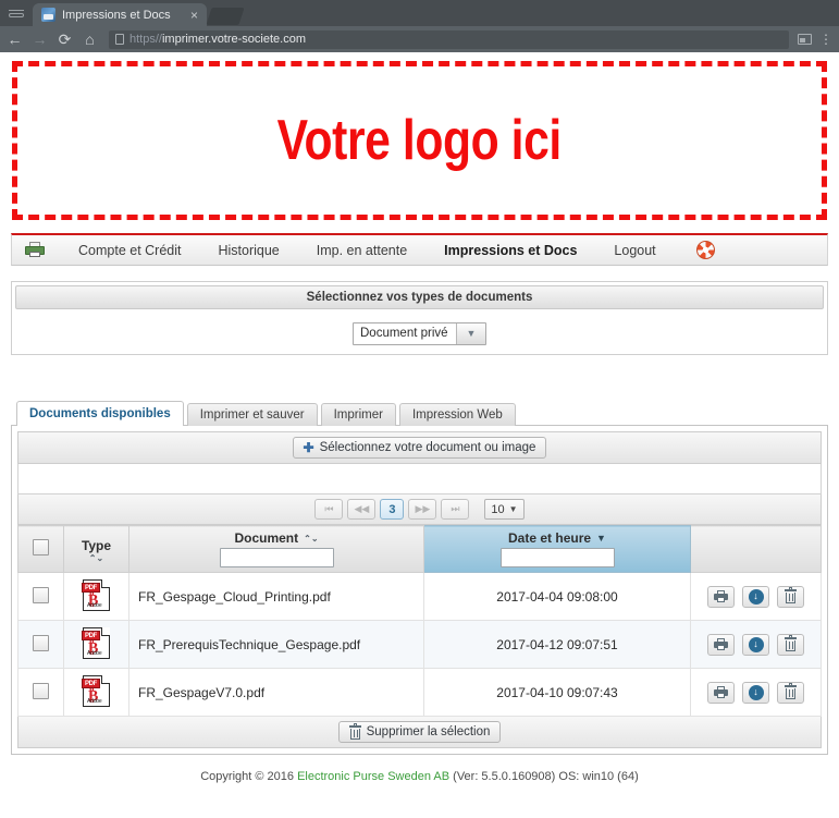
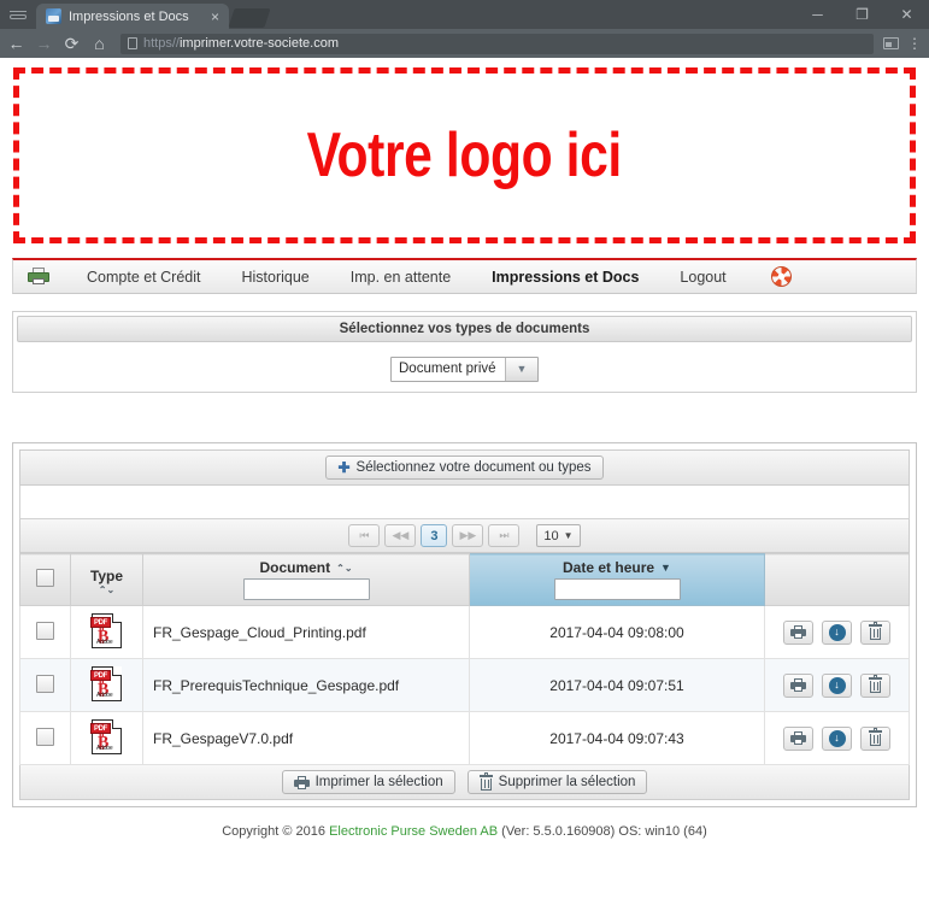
  Impressions et Docs
  ×
+ ─
+ ❐
+ ✕
  ←
  →
  ⟳
  ⌂
  https//imprimer.votre-societe.com
  ⋮
  Votre logo ici
  Compte et Crédit
  Historique
  Imp. en attente
  Impressions et Docs
  Logout
  Sélectionnez vos types de documents
  Document privé
  ▼
- Documents disponibles
- Imprimer et sauver
- Imprimer
- Impression Web
  ✚
- Sélectionnez votre document ou image
+ Sélectionnez votre document ou types
  ⏮
  ◀◀
  3
  ▶▶
  ⏭
  10
  ▼
  	Type ⌃⌄	Document ⌃⌄	Date et heure ▼
  	₿	FR_Gespage_Cloud_Printing.pdf	2017-04-04 09:08:00	↓
- 	₿	FR_PrerequisTechnique_Gespage.pdf	2017-04-12 09:07:51	↓
+ 	₿	FR_PrerequisTechnique_Gespage.pdf	2017-04-04 09:07:51	↓
- 	₿	FR_GespageV7.0.pdf	2017-04-10 09:07:43	↓
+ 	₿	FR_GespageV7.0.pdf	2017-04-04 09:07:43	↓
+ Imprimer la sélection
  Supprimer la sélection
  Copyright © 2016 Electronic Purse Sweden AB (Ver: 5.5.0.160908) OS: win10 (64)
